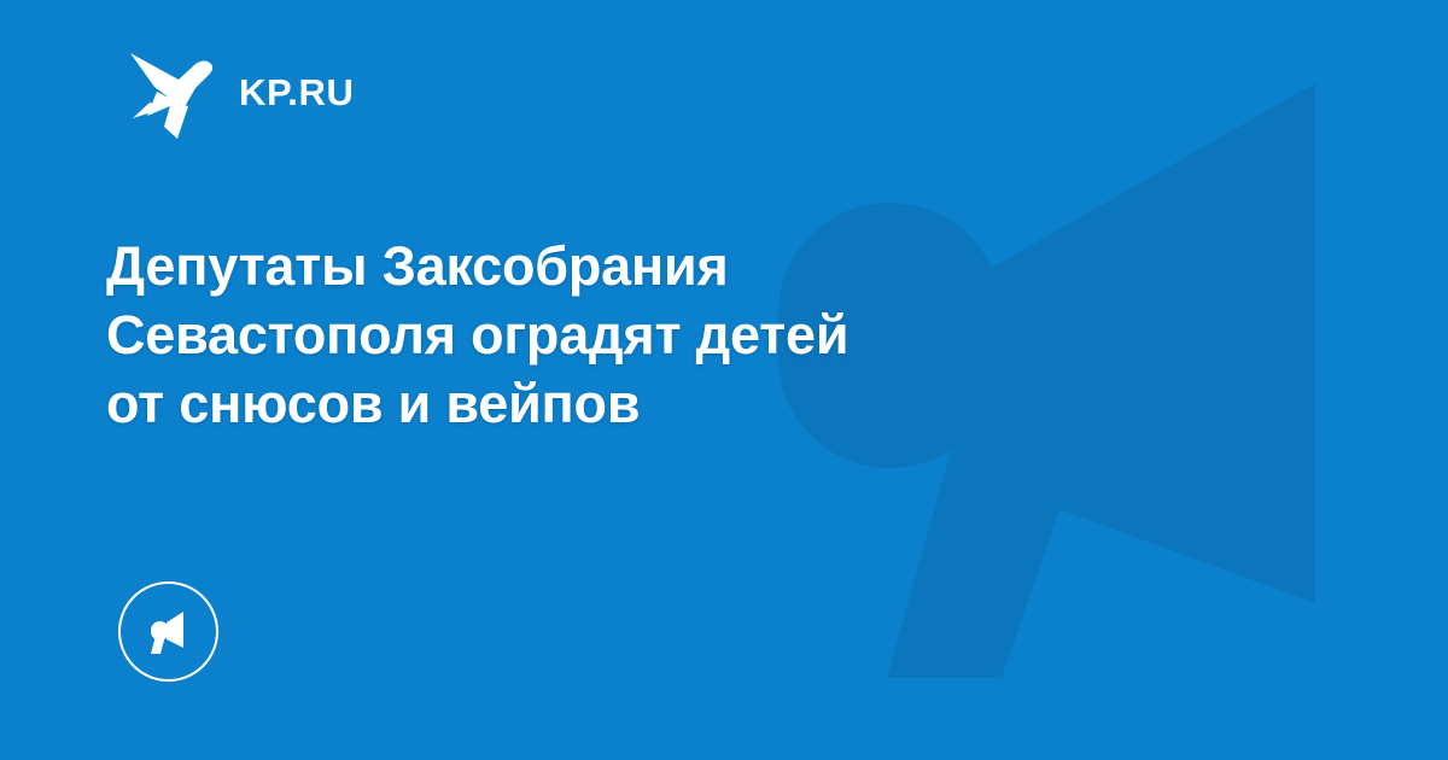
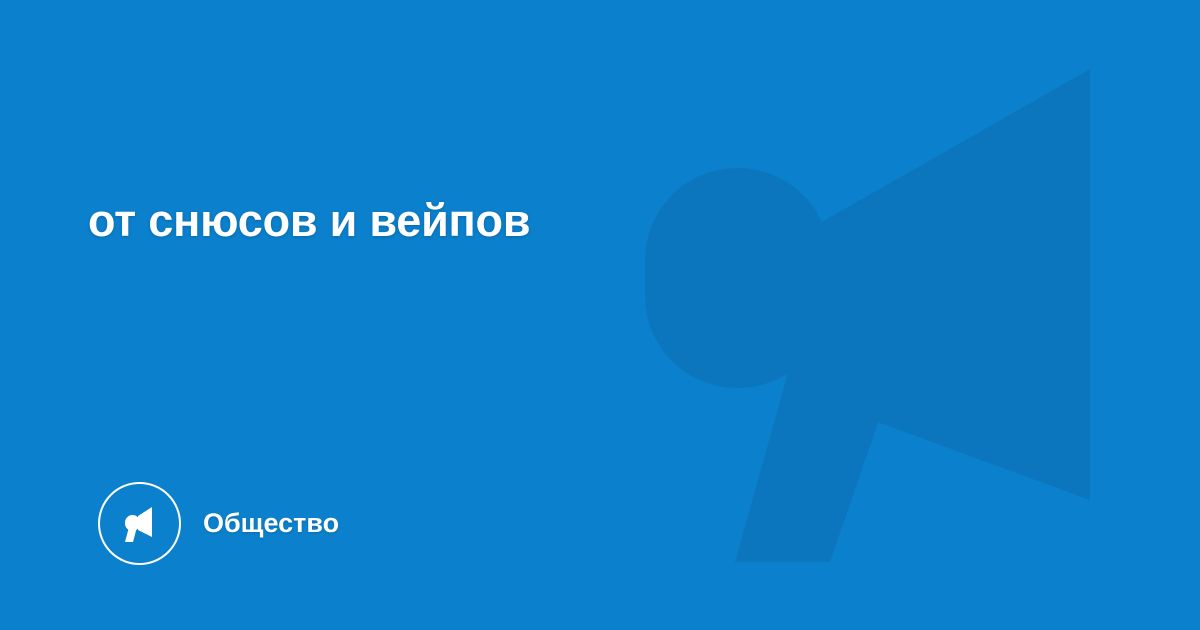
- KP.RU
- Депутаты Заксобрания
- Севастополя оградят детей
  от снюсов и вейпов
+ Общество
